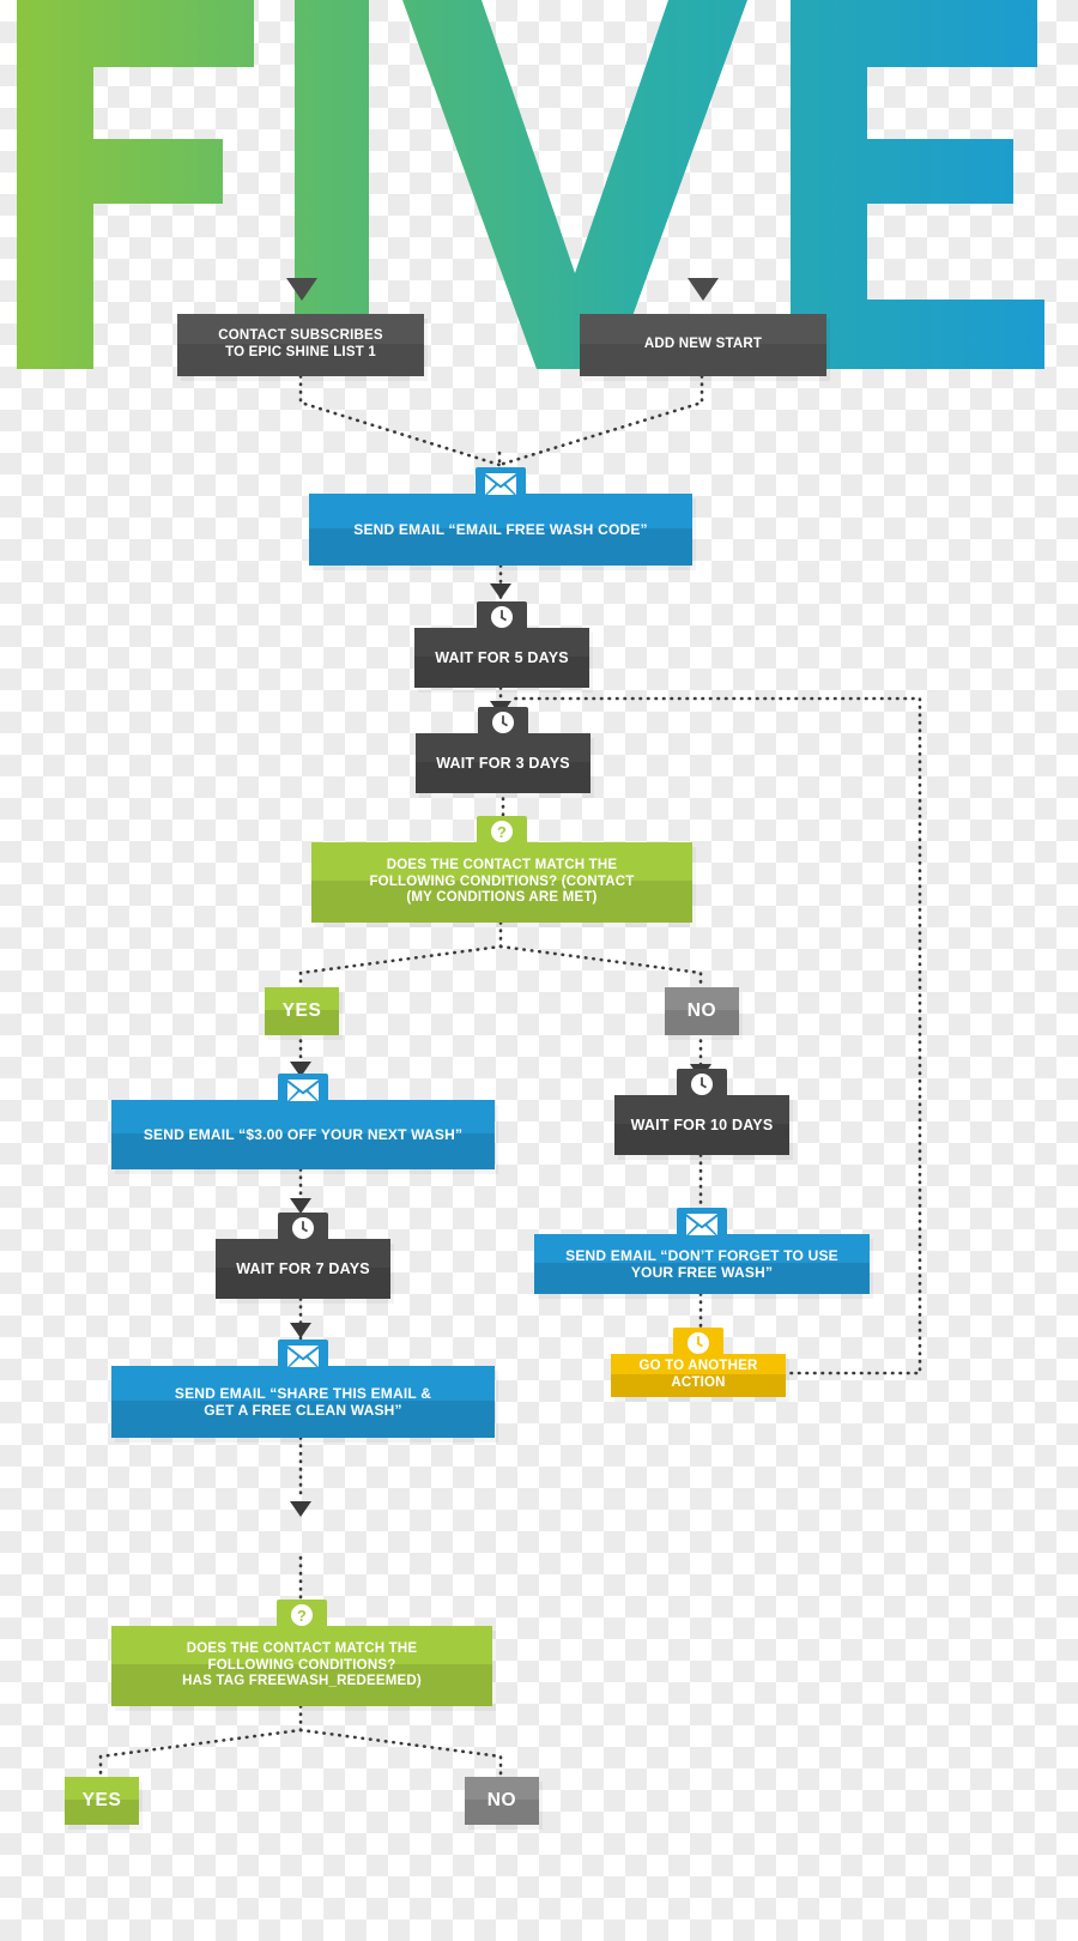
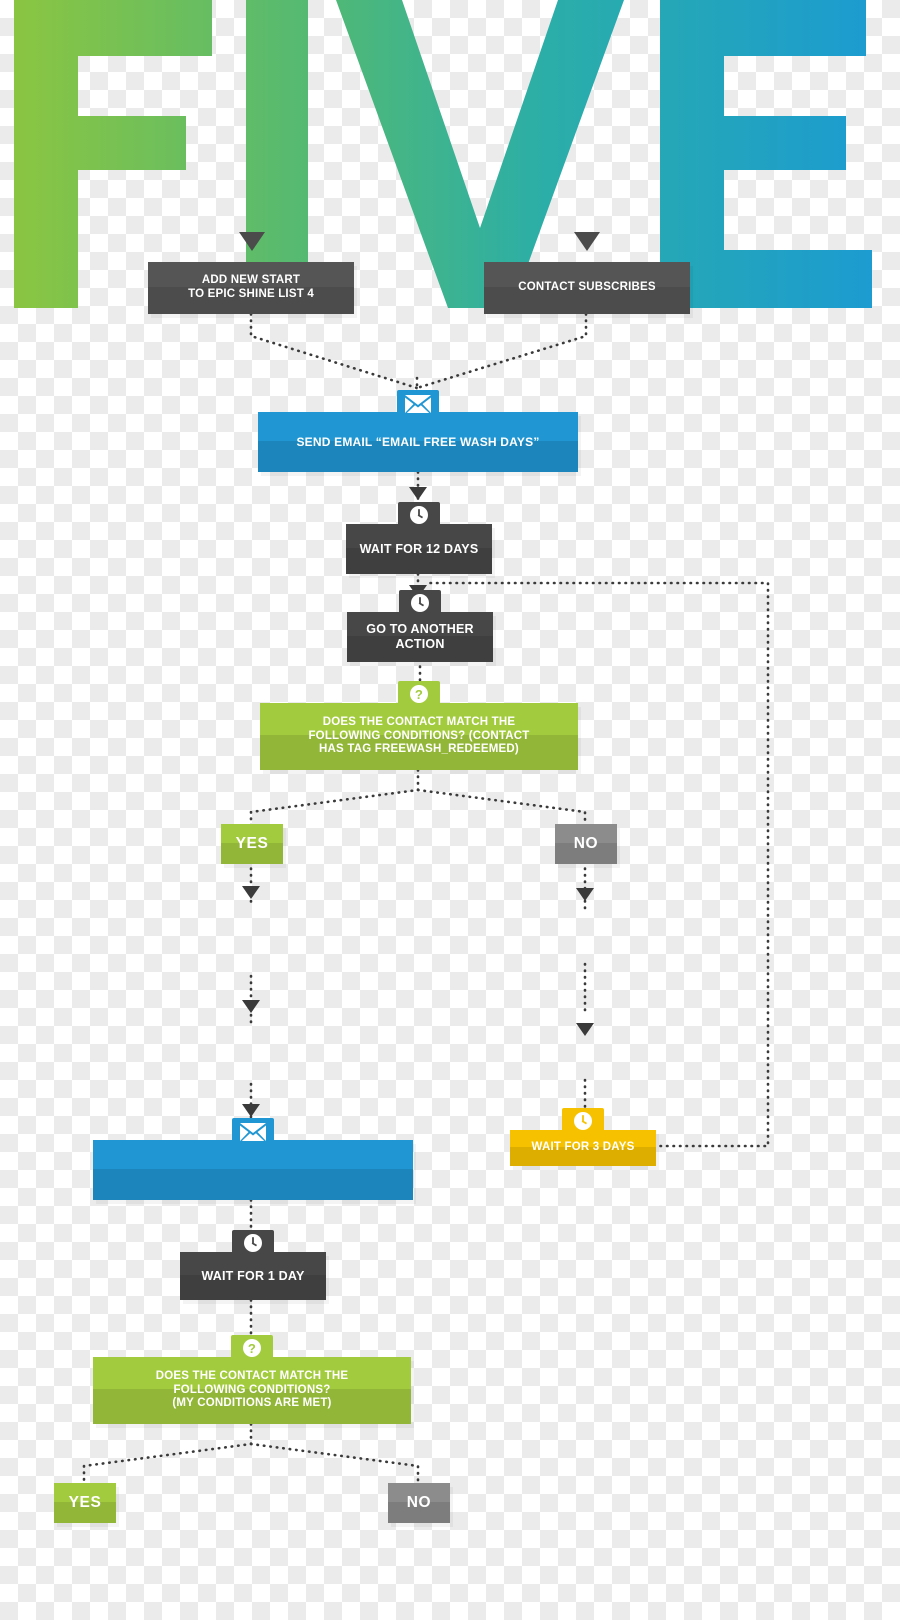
- CONTACT SUBSCRIBES
+ ADD NEW START
- TO EPIC SHINE LIST 1
+ TO EPIC SHINE LIST 4
- ADD NEW START
+ CONTACT SUBSCRIBES
- SEND EMAIL “EMAIL FREE WASH CODE”
+ SEND EMAIL “EMAIL FREE WASH DAYS”
- WAIT FOR 5 DAYS
+ WAIT FOR 12 DAYS
- WAIT FOR 3 DAYS
+ GO TO ANOTHER ACTION
  ?
  DOES THE CONTACT MATCH THE
  FOLLOWING CONDITIONS? (CONTACT
- (MY CONDITIONS ARE MET)
+ HAS TAG FREEWASH_REDEEMED)
  YES
  NO
- SEND EMAIL “$3.00 OFF YOUR NEXT WASH”
- WAIT FOR 10 DAYS
- WAIT FOR 7 DAYS
- SEND EMAIL “DON’T FORGET TO USE
- YOUR FREE WASH”
- SEND EMAIL “SHARE THIS EMAIL &
- GET A FREE CLEAN WASH”
- GO TO ANOTHER ACTION
+ WAIT FOR 3 DAYS
+ WAIT FOR 1 DAY
  ?
  DOES THE CONTACT MATCH THE
  FOLLOWING CONDITIONS?
- HAS TAG FREEWASH_REDEEMED)
+ (MY CONDITIONS ARE MET)
  YES
  NO
